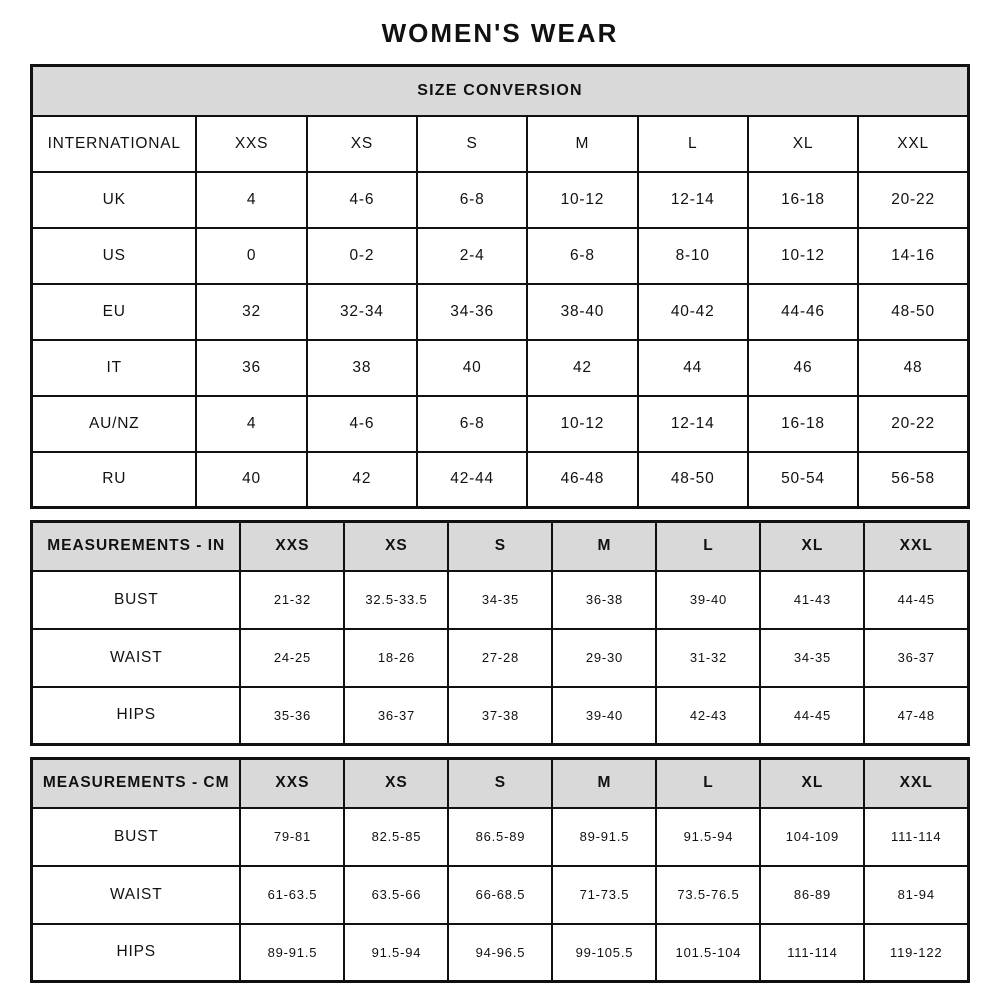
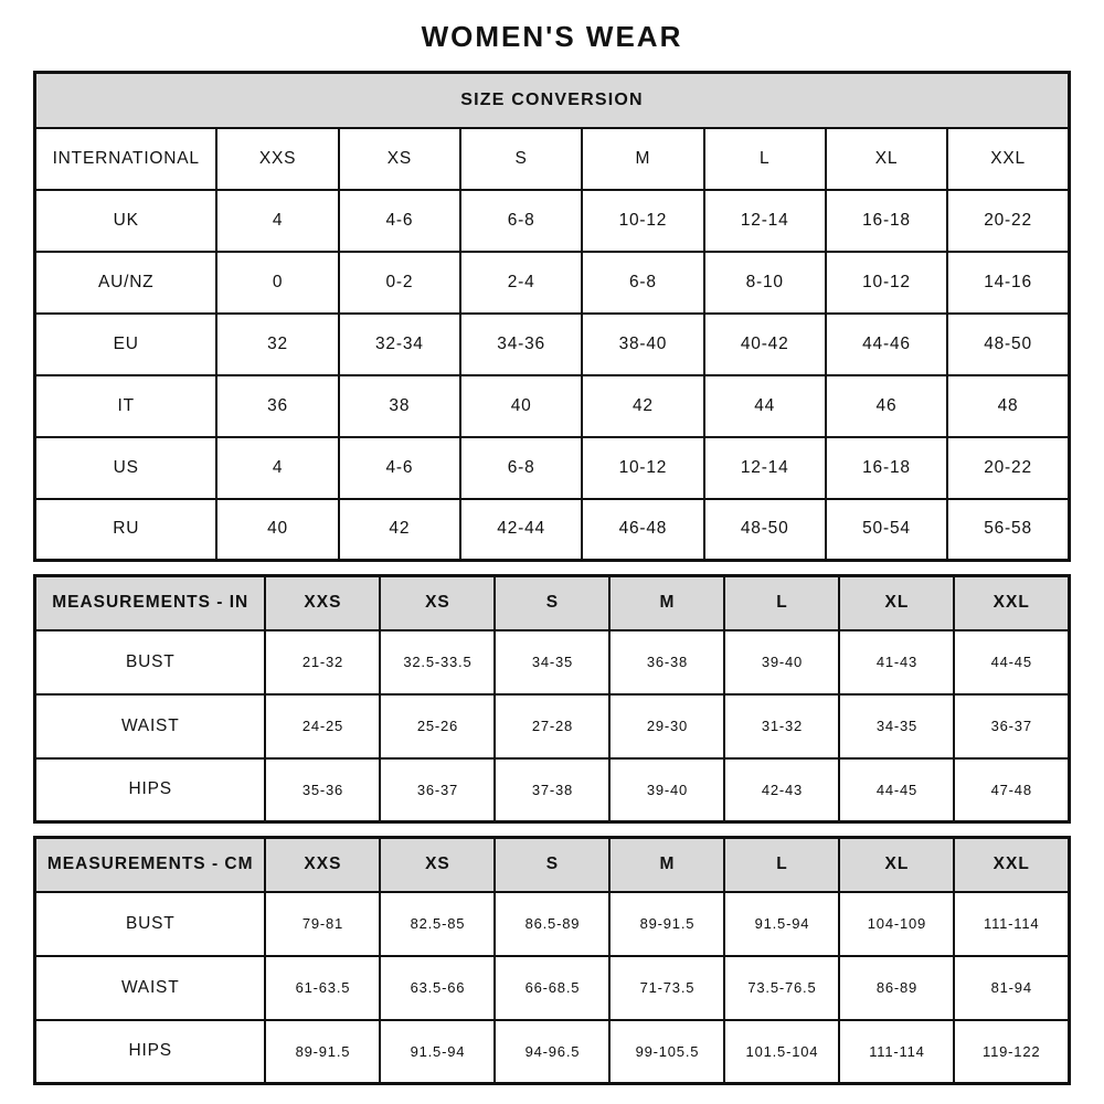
  WOMEN'S WEAR
  SIZE CONVERSION
  INTERNATIONAL	XXS	XS	S	M	L	XL	XXL
  UK	4	4-6	6-8	10-12	12-14	16-18	20-22
- US	0	0-2	2-4	6-8	8-10	10-12	14-16
+ AU/NZ	0	0-2	2-4	6-8	8-10	10-12	14-16
  EU	32	32-34	34-36	38-40	40-42	44-46	48-50
  IT	36	38	40	42	44	46	48
- AU/NZ	4	4-6	6-8	10-12	12-14	16-18	20-22
+ US	4	4-6	6-8	10-12	12-14	16-18	20-22
  RU	40	42	42-44	46-48	48-50	50-54	56-58
  MEASUREMENTS - IN	XXS	XS	S	M	L	XL	XXL
  BUST	21-32	32.5-33.5	34-35	36-38	39-40	41-43	44-45
- WAIST	24-25	18-26	27-28	29-30	31-32	34-35	36-37
+ WAIST	24-25	25-26	27-28	29-30	31-32	34-35	36-37
  HIPS	35-36	36-37	37-38	39-40	42-43	44-45	47-48
  MEASUREMENTS - CM	XXS	XS	S	M	L	XL	XXL
  BUST	79-81	82.5-85	86.5-89	89-91.5	91.5-94	104-109	111-114
  WAIST	61-63.5	63.5-66	66-68.5	71-73.5	73.5-76.5	86-89	81-94
  HIPS	89-91.5	91.5-94	94-96.5	99-105.5	101.5-104	111-114	119-122
